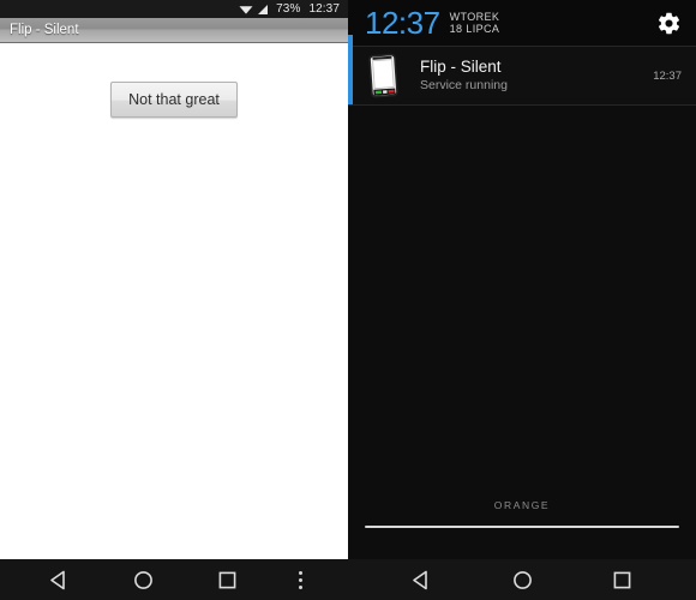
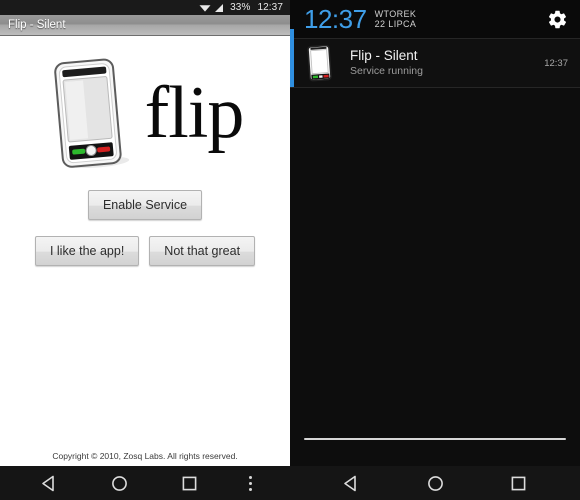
- 73%
+ 33%
  12:37
  Flip - Silent
+ flip
+ Enable Service
+ I like the app!
  Not that great
+ Copyright © 2010, Zosq Labs. All rights reserved.
  12:37
  WTOREK
- 18 LIPCA
+ 22 LIPCA
  Flip - Silent
  Service running
  12:37
- ORANGE
